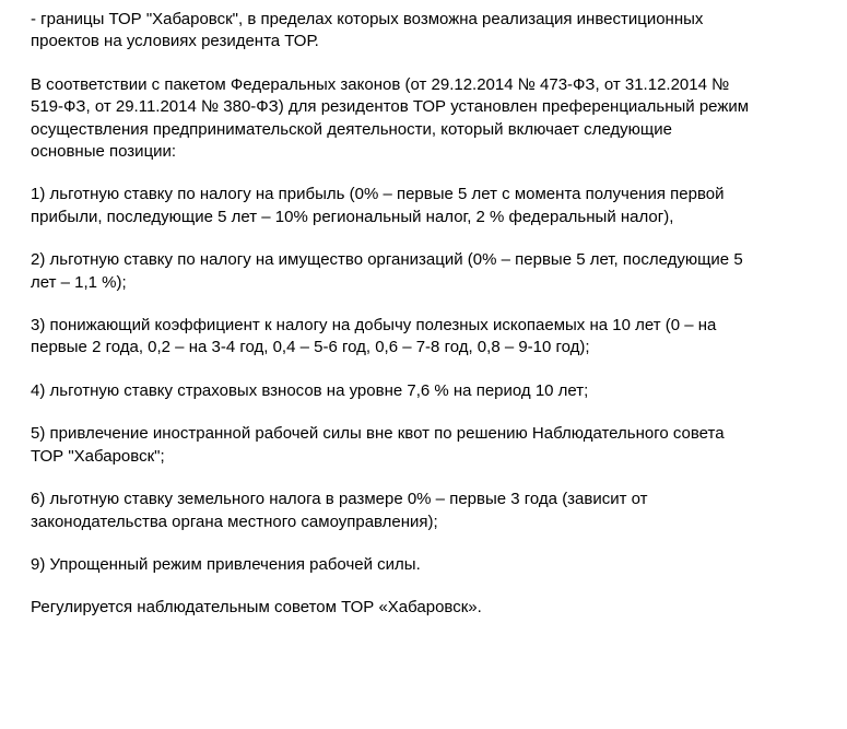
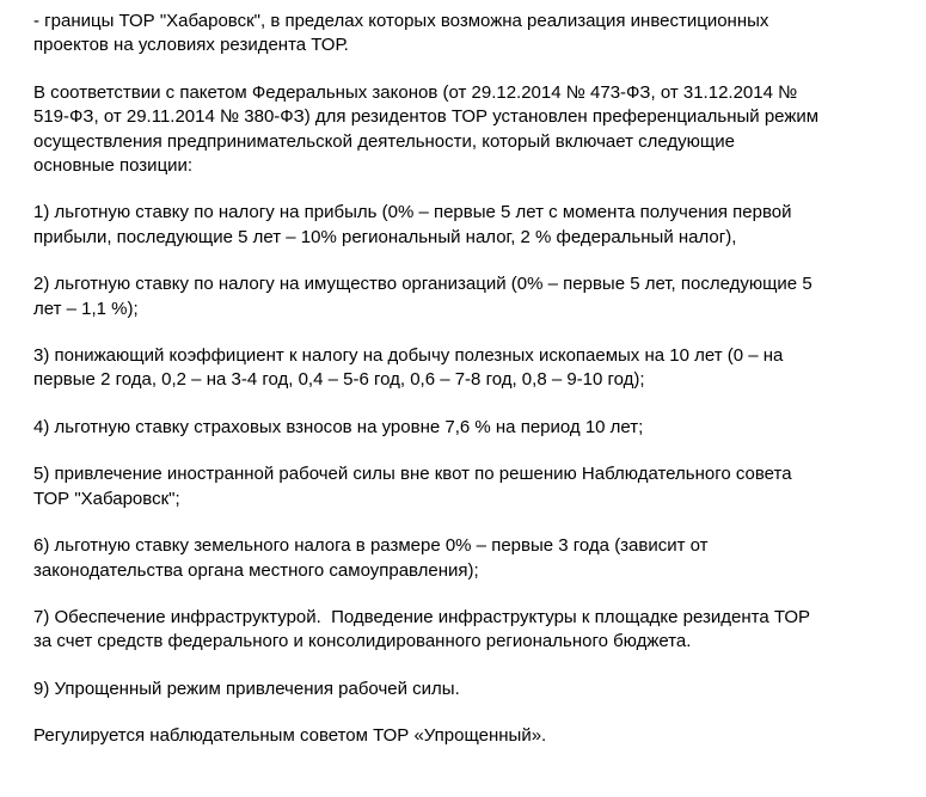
  - границы ТОР "Хабаровск", в пределах которых возможна реализация инвестиционных
  проектов на условиях резидента ТОР.
  В соответствии с пакетом Федеральных законов (от 29.12.2014 № 473-ФЗ, от 31.12.2014 №
  519-ФЗ, от 29.11.2014 № 380-ФЗ) для резидентов ТОР установлен преференциальный режим
  осуществления предпринимательской деятельности, который включает следующие
  основные позиции:
  1) льготную ставку по налогу на прибыль (0% – первые 5 лет с момента получения первой
  прибыли, последующие 5 лет – 10% региональный налог, 2 % федеральный налог),
  2) льготную ставку по налогу на имущество организаций (0% – первые 5 лет, последующие 5
  лет – 1,1 %);
  3) понижающий коэффициент к налогу на добычу полезных ископаемых на 10 лет (0 – на
  первые 2 года, 0,2 – на 3-4 год, 0,4 – 5-6 год, 0,6 – 7-8 год, 0,8 – 9-10 год);
  4) льготную ставку страховых взносов на уровне 7,6 % на период 10 лет;
  5) привлечение иностранной рабочей силы вне квот по решению Наблюдательного совета
  ТОР "Хабаровск";
  6) льготную ставку земельного налога в размере 0% – первые 3 года (зависит от
  законодательства органа местного самоуправления);
+ 7) Обеспечение инфраструктурой. Подведение инфраструктуры к площадке резидента ТОР
+ за счет средств федерального и консолидированного регионального бюджета.
  9) Упрощенный режим привлечения рабочей силы.
- Регулируется наблюдательным советом ТОР «Хабаровск».
+ Регулируется наблюдательным советом ТОР «Упрощенный».
